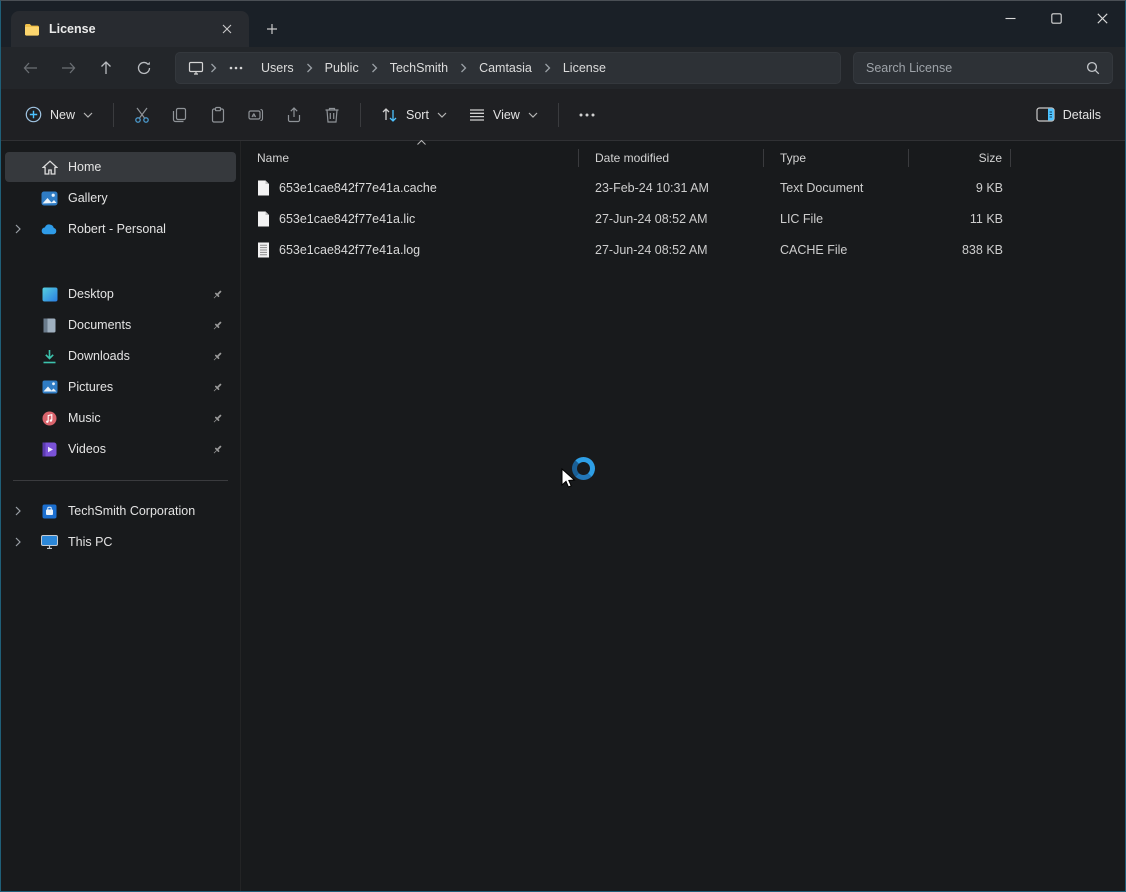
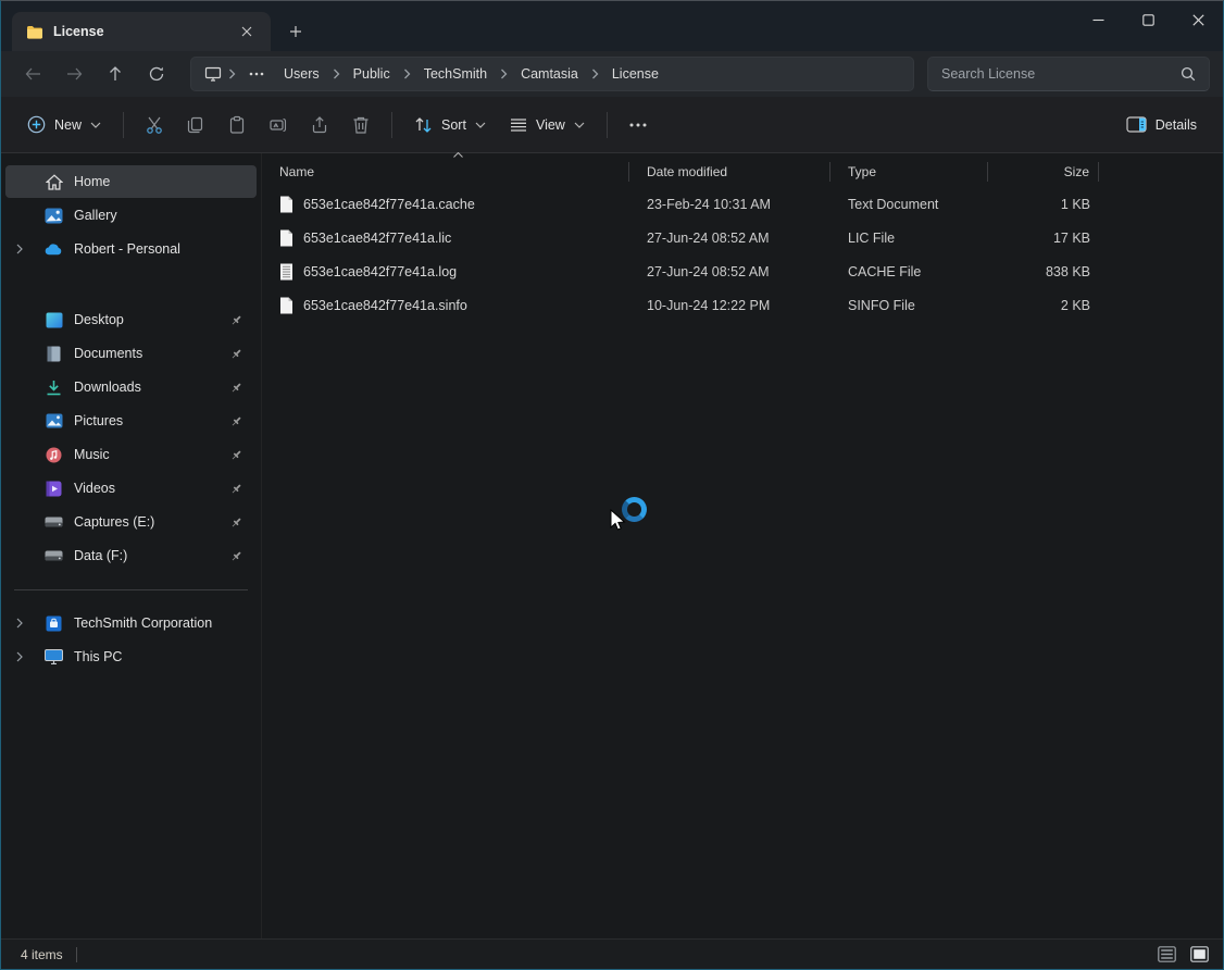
  License
  Users
  Public
  TechSmith
  Camtasia
  License
  Search License
  New
  Sort
  View
  Details
  Home
  Gallery
  Robert - Personal
  Desktop
  Documents
  Downloads
  Pictures
  Music
  Videos
+ Captures (E:)
+ Data (F:)
  TechSmith Corporation
  This PC
  Name
  Date modified
  Type
  Size
  653e1cae842f77e41a.cache
  23-Feb-24 10:31 AM
  Text Document
- 9 KB
+ 1 KB
  653e1cae842f77e41a.lic
  27-Jun-24 08:52 AM
  LIC File
- 11 KB
+ 17 KB
  653e1cae842f77e41a.log
  27-Jun-24 08:52 AM
  CACHE File
  838 KB
+ 653e1cae842f77e41a.sinfo
+ 10-Jun-24 12:22 PM
+ SINFO File
+ 2 KB
+ 4 items
